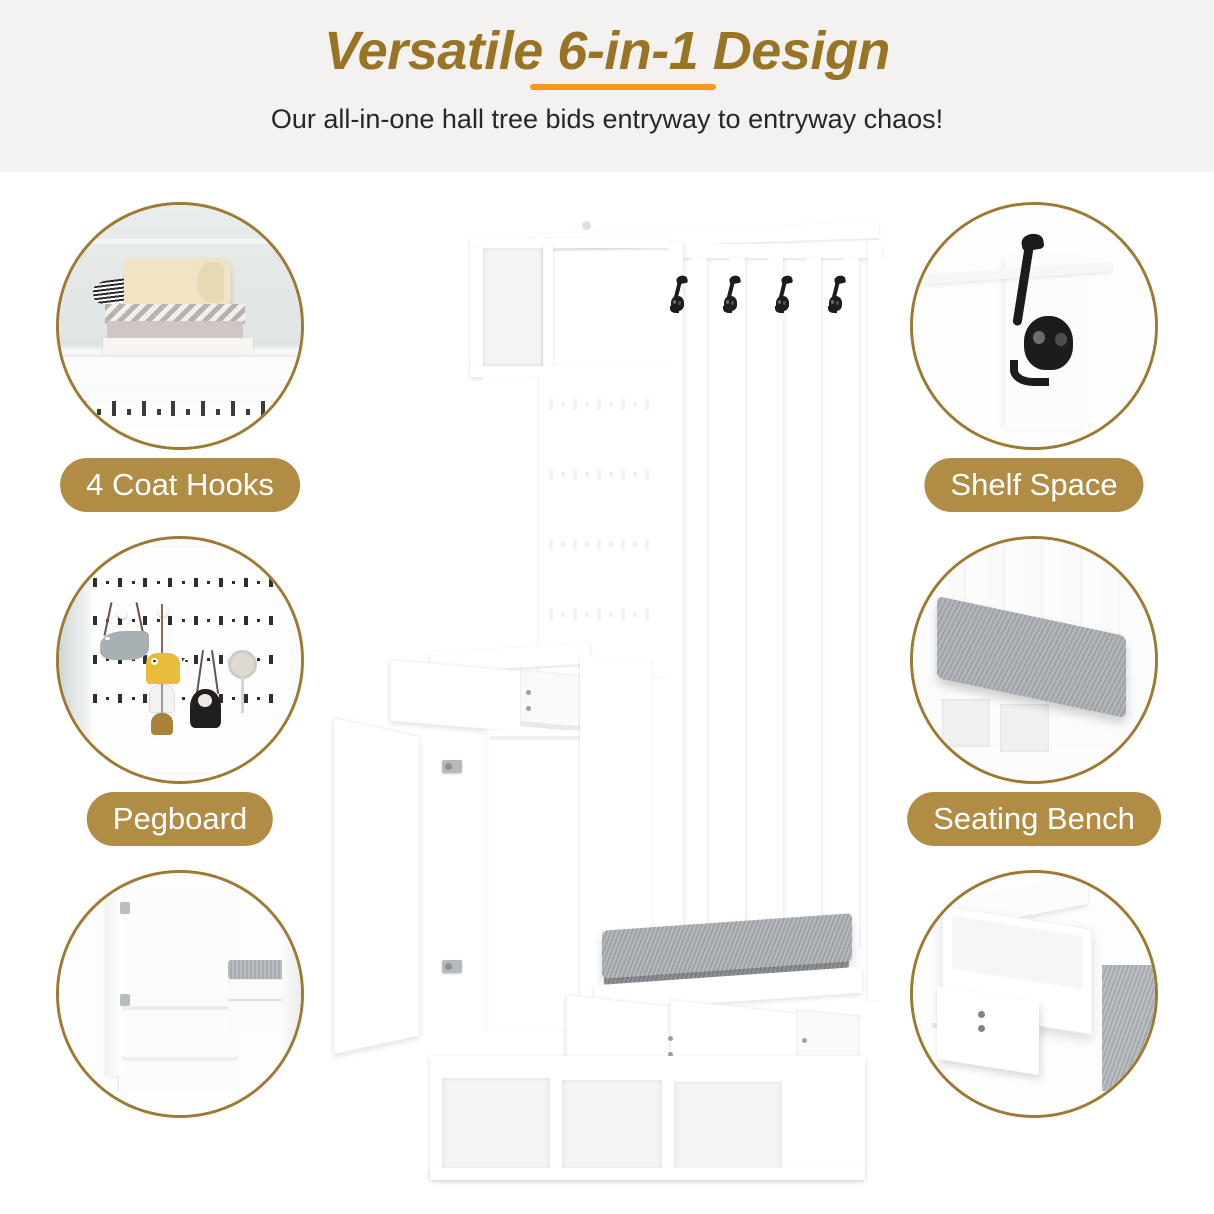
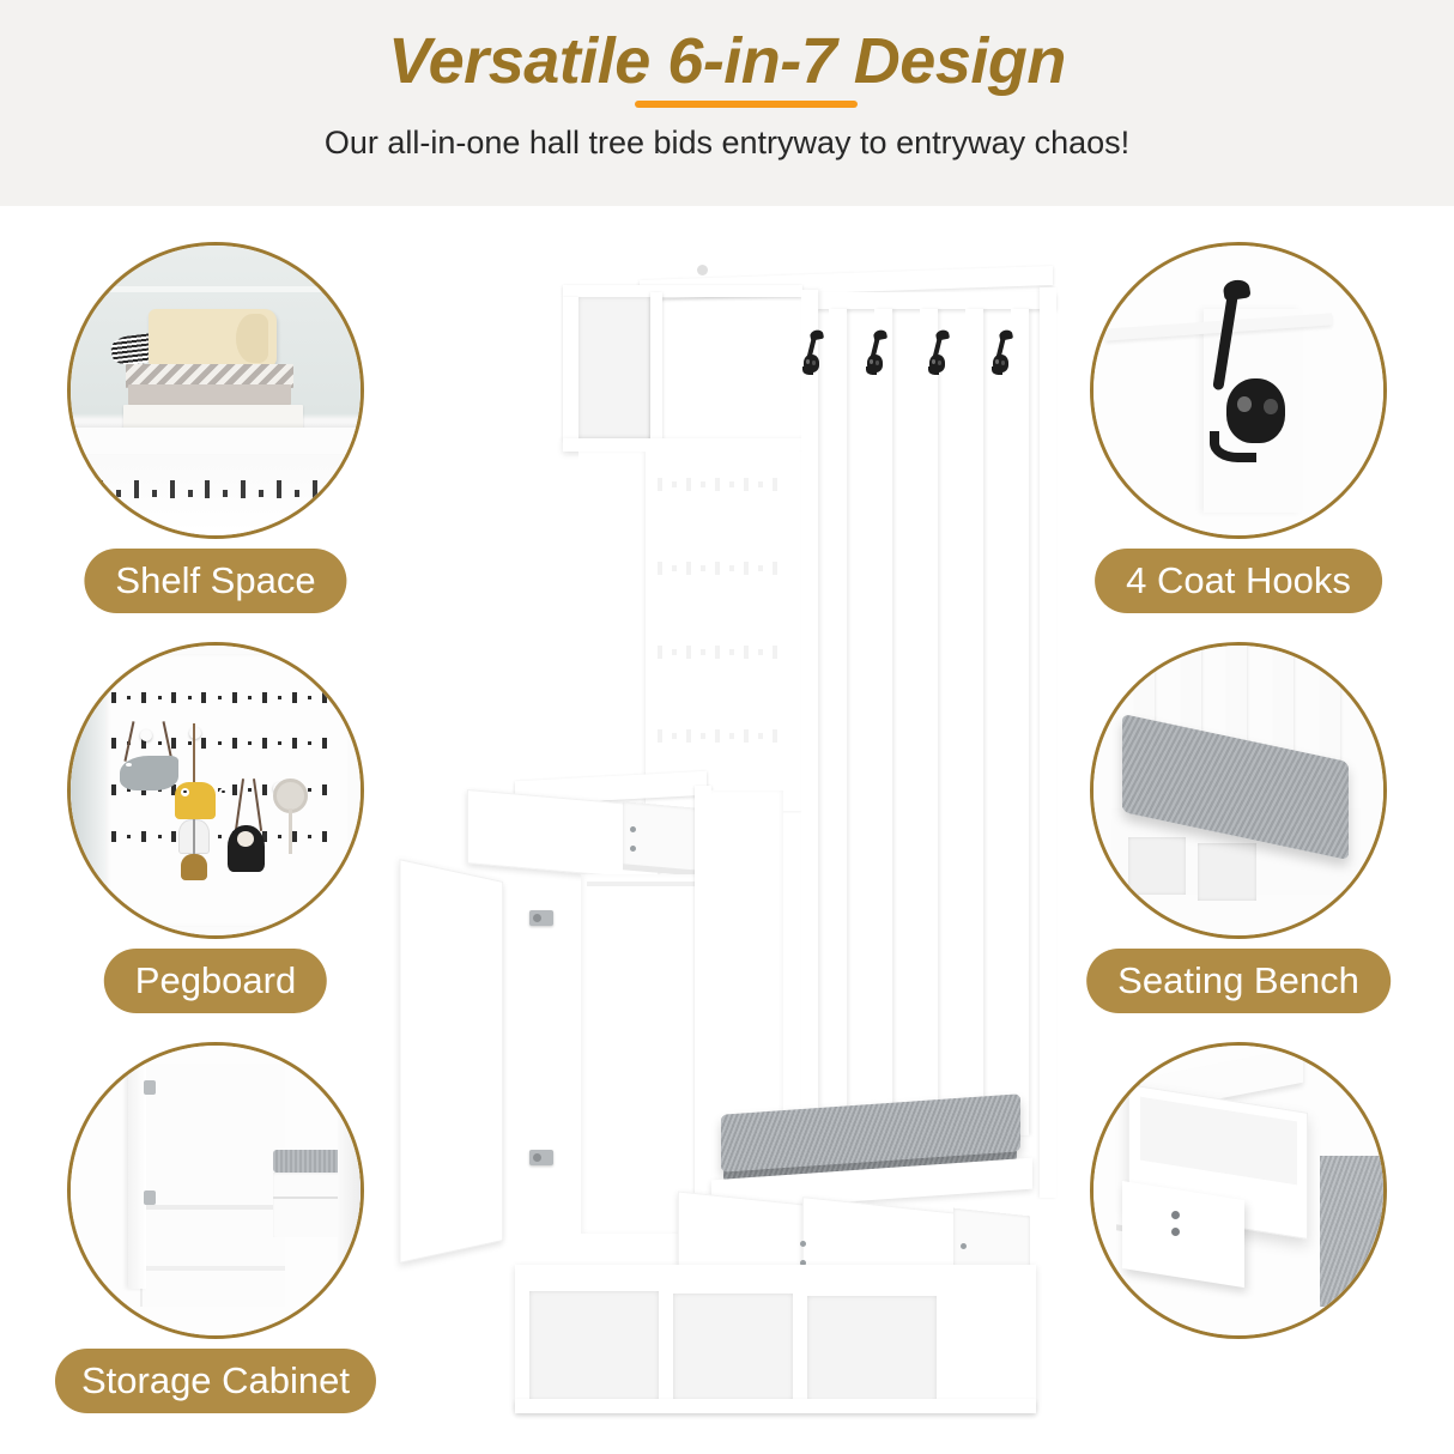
- Versatile 6-in-1 Design
+ Versatile 6-in-7 Design
  Our all-in-one hall tree bids entryway to entryway chaos!
- 4 Coat Hooks
+ Shelf Space
  Pegboard
+ Storage Cabinet
- Shelf Space
+ 4 Coat Hooks
  Seating Bench
